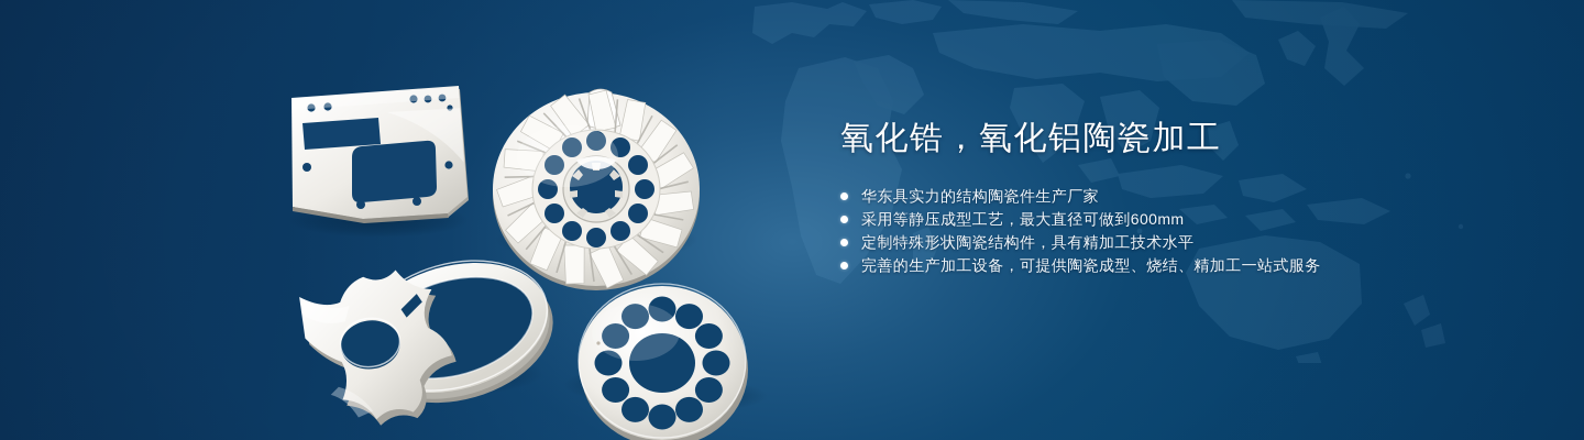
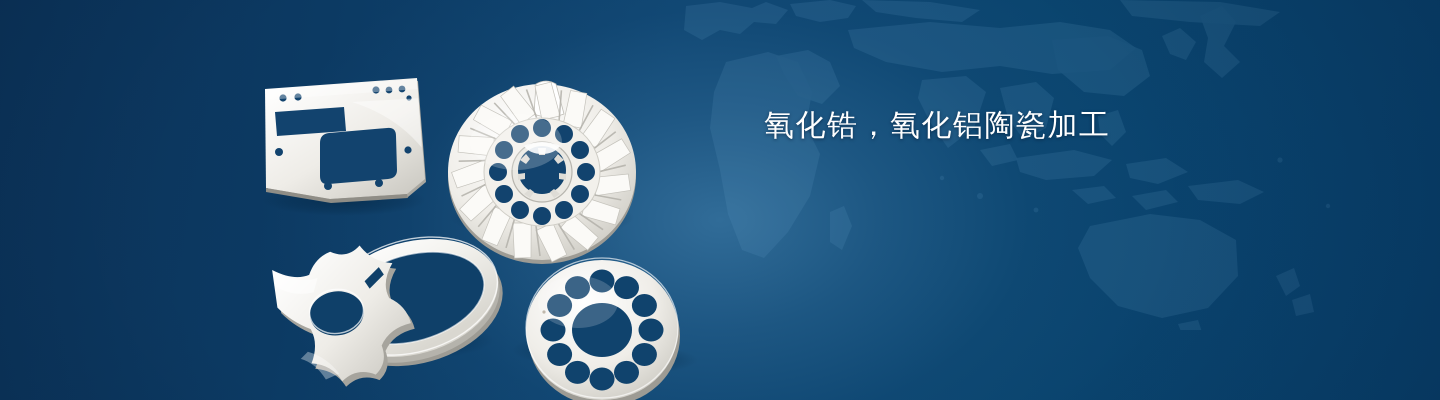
  氧化锆，氧化铝陶瓷加工
- 华东具实力的结构陶瓷件生产厂家
- 采用等静压成型工艺，最大直径可做到600mm
- 定制特殊形状陶瓷结构件，具有精加工技术水平
- 完善的生产加工设备，可提供陶瓷成型、烧结、精加工一站式服务
